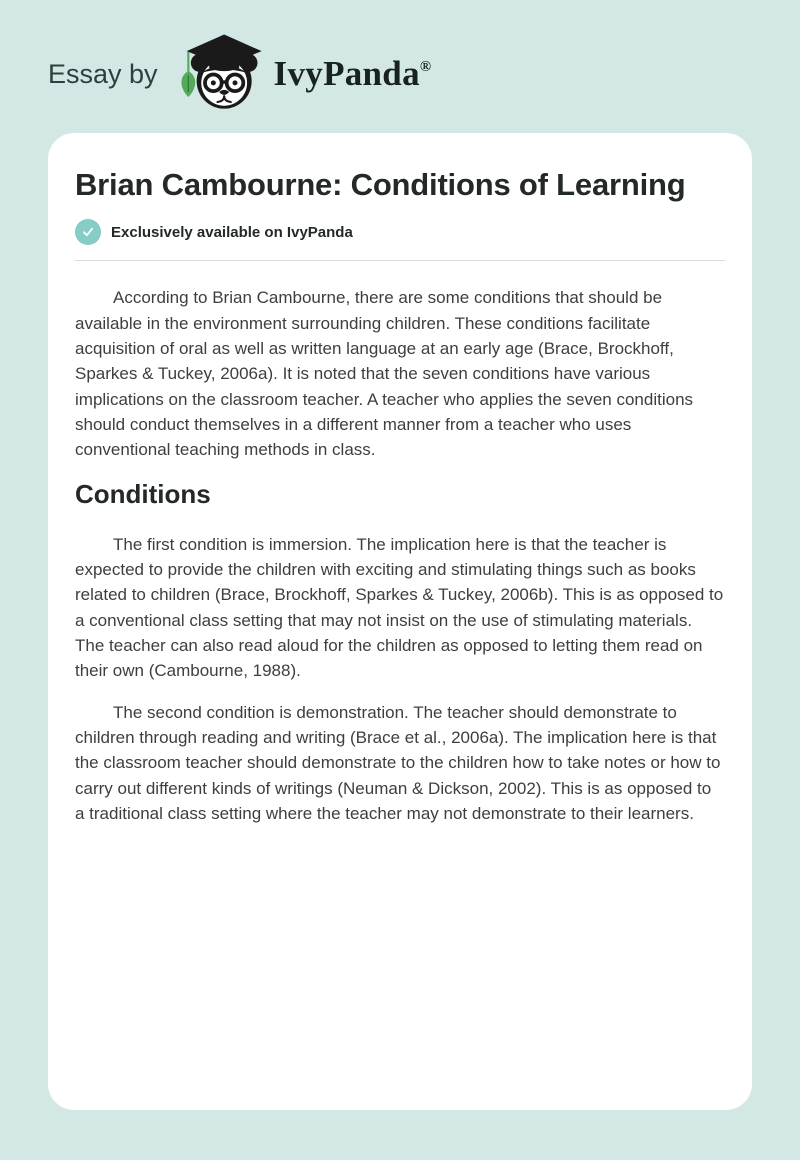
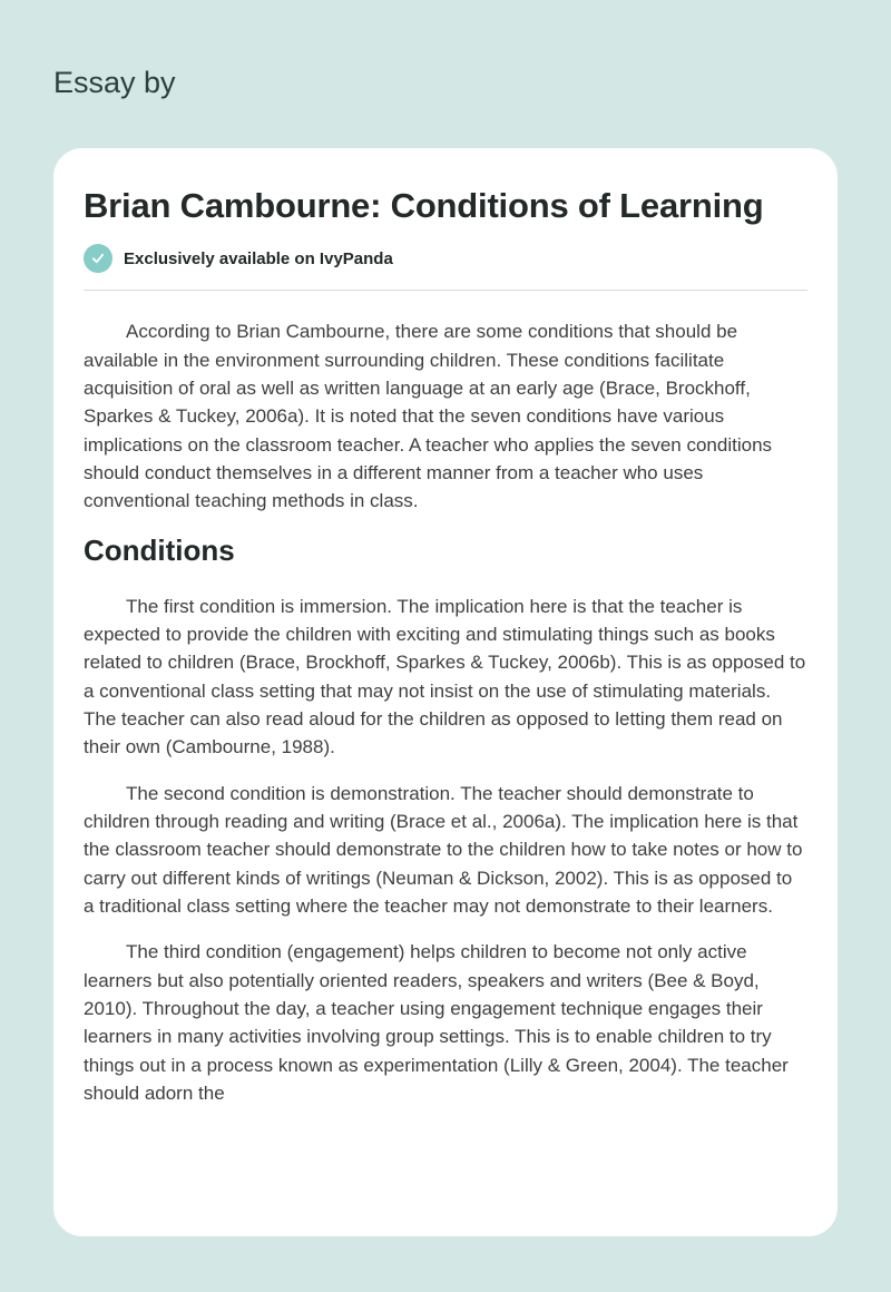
  Essay by
- IvyPanda®
  Brian Cambourne: Conditions of Learning
  Exclusively available on IvyPanda
  According to Brian Cambourne, there are some conditions that should be available in the environment surrounding children. These conditions facilitate acquisition of oral as well as written language at an early age (Brace, Brockhoff, Sparkes & Tuckey, 2006a). It is noted that the seven conditions have various implications on the classroom teacher. A teacher who applies the seven conditions should conduct themselves in a different manner from a teacher who uses conventional teaching methods in class.
  Conditions
  The first condition is immersion. The implication here is that the teacher is expected to provide the children with exciting and stimulating things such as books related to children (Brace, Brockhoff, Sparkes & Tuckey, 2006b). This is as opposed to a conventional class setting that may not insist on the use of stimulating materials. The teacher can also read aloud for the children as opposed to letting them read on their own (Cambourne, 1988).
  The second condition is demonstration. The teacher should demonstrate to children through reading and writing (Brace et al., 2006a). The implication here is that the classroom teacher should demonstrate to the children how to take notes or how to carry out different kinds of writings (Neuman & Dickson, 2002). This is as opposed to a traditional class setting where the teacher may not demonstrate to their learners.
+ The third condition (engagement) helps children to become not only active learners but also potentially oriented readers, speakers and writers (Bee & Boyd, 2010). Throughout the day, a teacher using engagement technique engages their learners in many activities involving group settings. This is to enable children to try things out in a process known as experimentation (Lilly & Green, 2004). The teacher should adorn the
